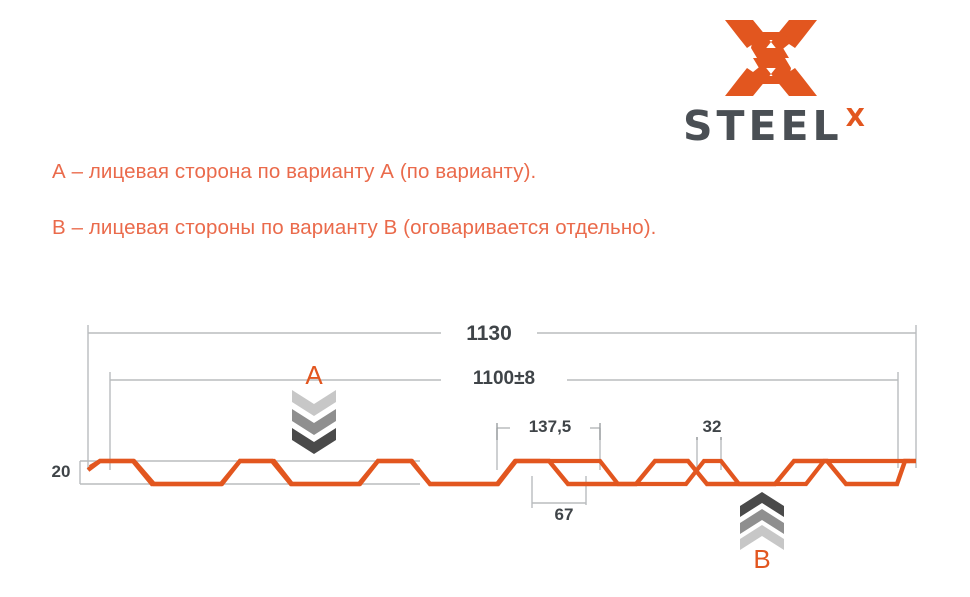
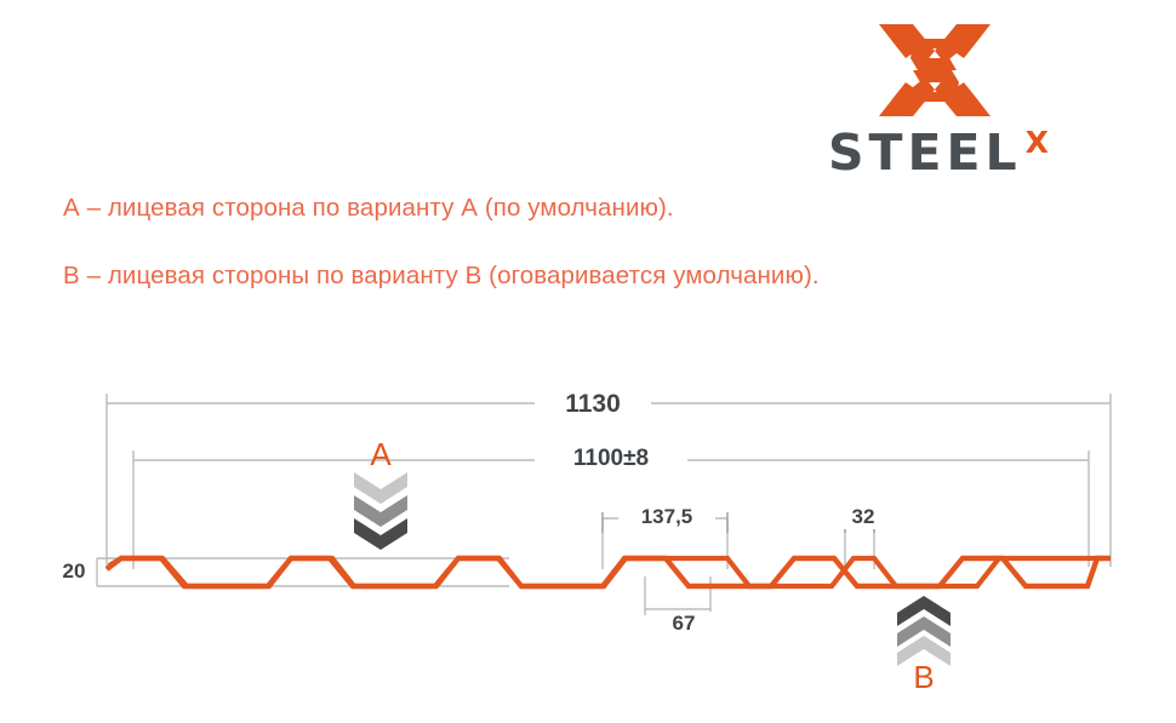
  STEEL
  X
- А – лицевая сторона по варианту А (по варианту).
+ А – лицевая сторона по варианту А (по умолчанию).
- В – лицевая стороны по варианту В (оговаривается отдельно).
+ В – лицевая стороны по варианту В (оговаривается умолчанию).
  1130
  1100±8
  137,5
  32
  67
  20
  А
  В
